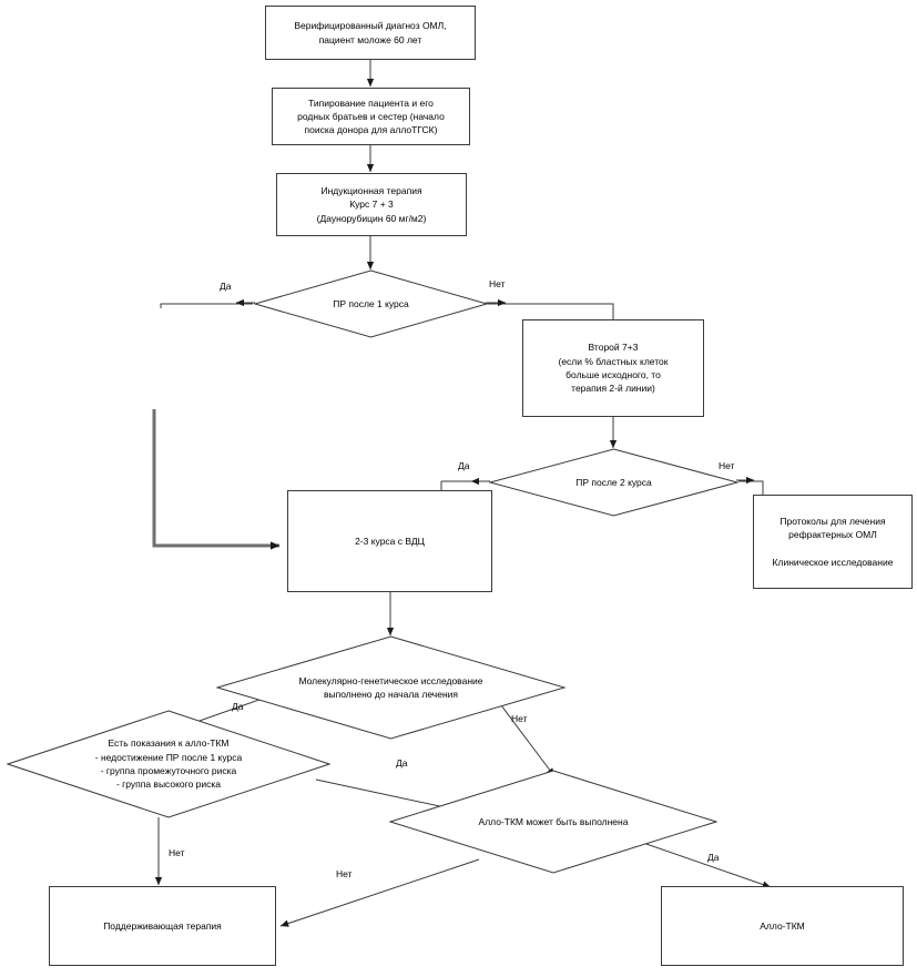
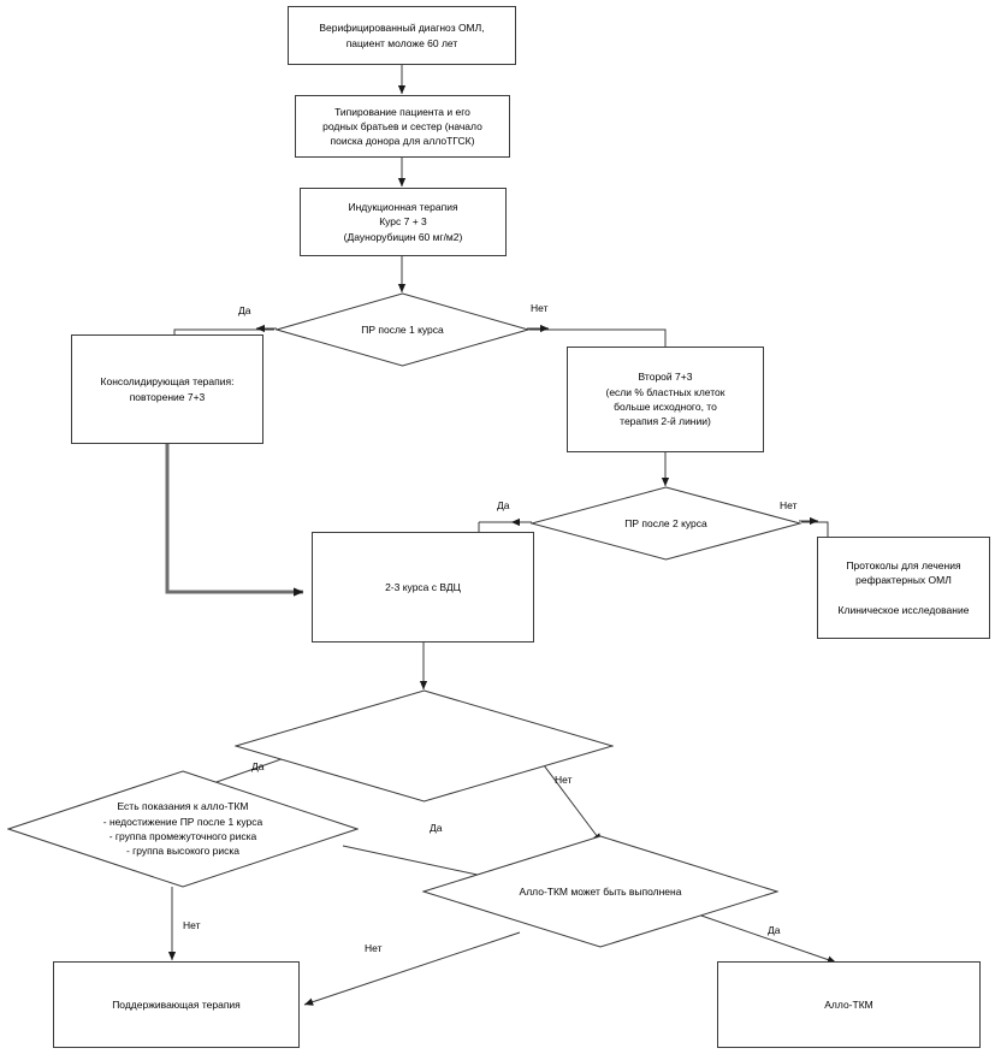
  Верифицированный диагноз ОМЛ,
  пациент моложе 60 лет
  Типирование пациента и его
  родных братьев и сестер (начало
  поиска донора для аллоТГСК)
  Индукционная терапия
  Курс 7 + 3
  (Даунорубицин 60 мг/м2)
+ Консолидирующая терапия:
+ повторение 7+3
  Второй 7+3
  (если % бластных клеток
  больше исходного, то
  терапия 2-й линии)
  2-3 курса с ВДЦ
  Протоколы для лечения
  рефрактерных ОМЛ
  Клиническое исследование
  Поддерживающая терапия
  Алло-ТКМ
  ПР после 1 курса
  ПР после 2 курса
- Молекулярно-генетическое исследование
- выполнено до начала лечения
  Есть показания к алло-ТКМ
  - недостижение ПР после 1 курса
  - группа промежуточного риска
  - группа высокого риска
  Алло-ТКМ может быть выполнена
  Да
  Нет
  Да
  Нет
  Да
  Нет
  Да
  Нет
  Нет
  Да
